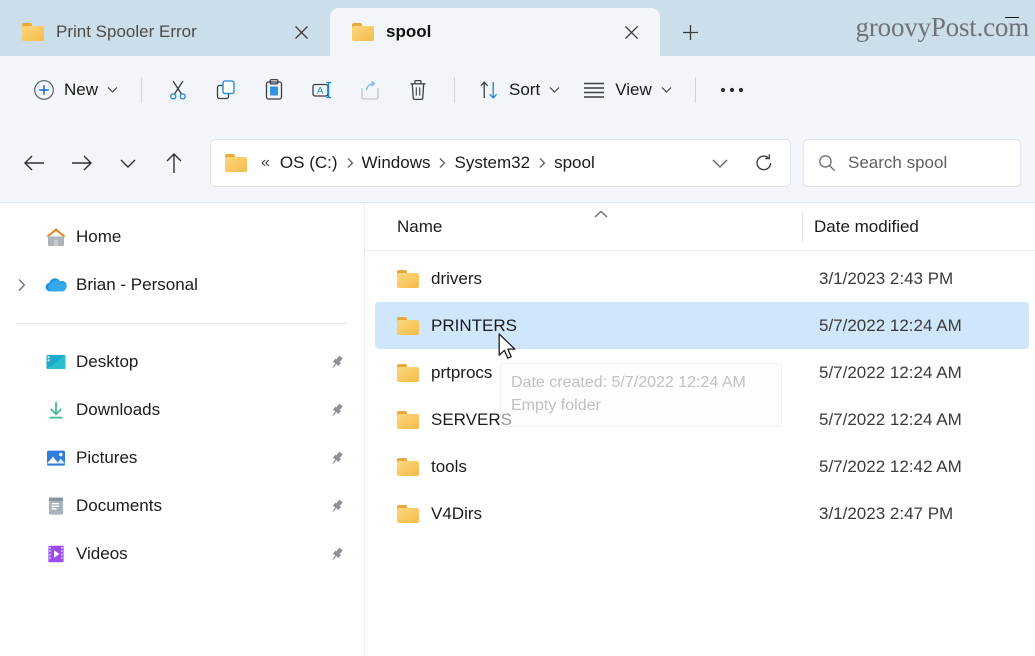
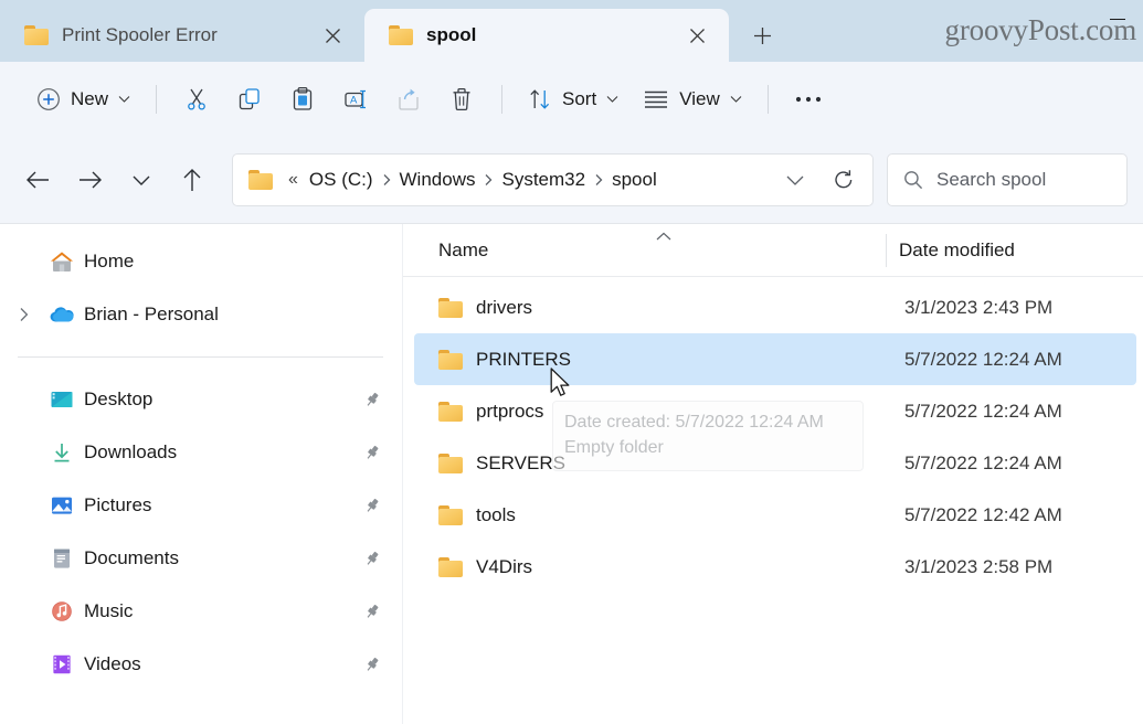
  Print Spooler Error
  spool
  groovyPost.com
  New
  A
  Sort
  View
  «
  OS (C:)
  Windows
  System32
  spool
  Search spool
  Home
  Brian - Personal
  Desktop
  Downloads
  Pictures
  Documents
+ Music
  Videos
  Name
  Date modified
  drivers
  3/1/2023 2:43 PM
  PRINTERS
  5/7/2022 12:24 AM
  prtprocs
  5/7/2022 12:24 AM
  SERVERS
  5/7/2022 12:24 AM
  tools
  5/7/2022 12:42 AM
  V4Dirs
- 3/1/2023 2:47 PM
+ 3/1/2023 2:58 PM
  Date created: 5/7/2022 12:24 AM
  Empty folder
